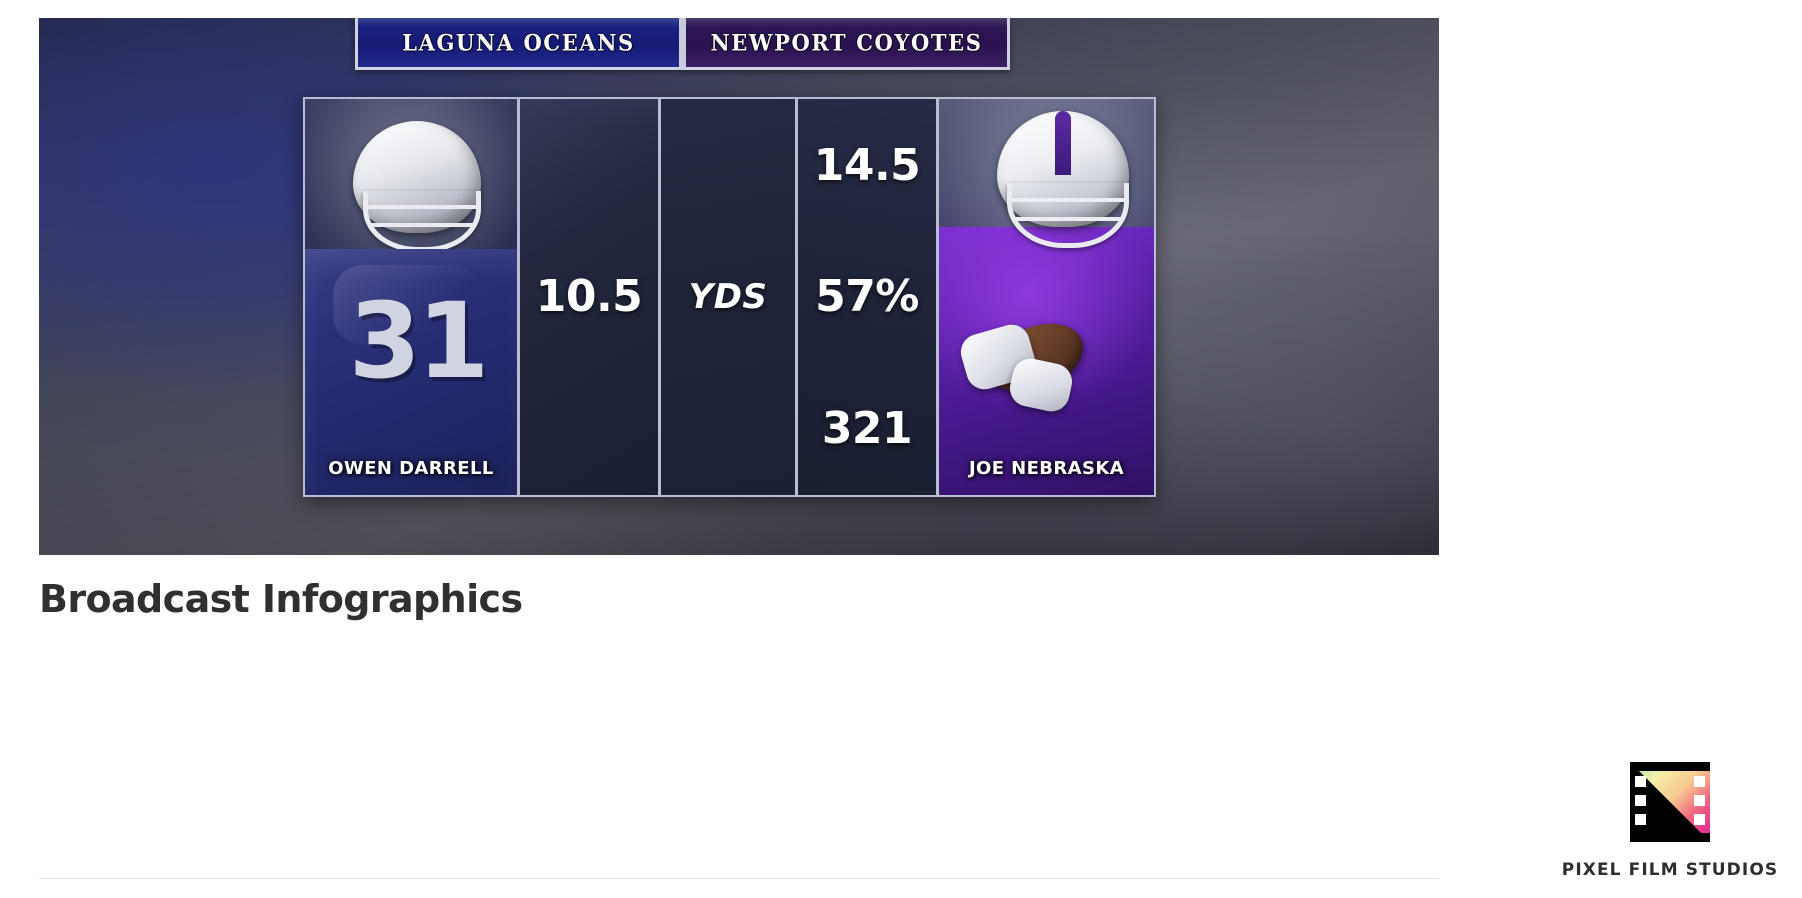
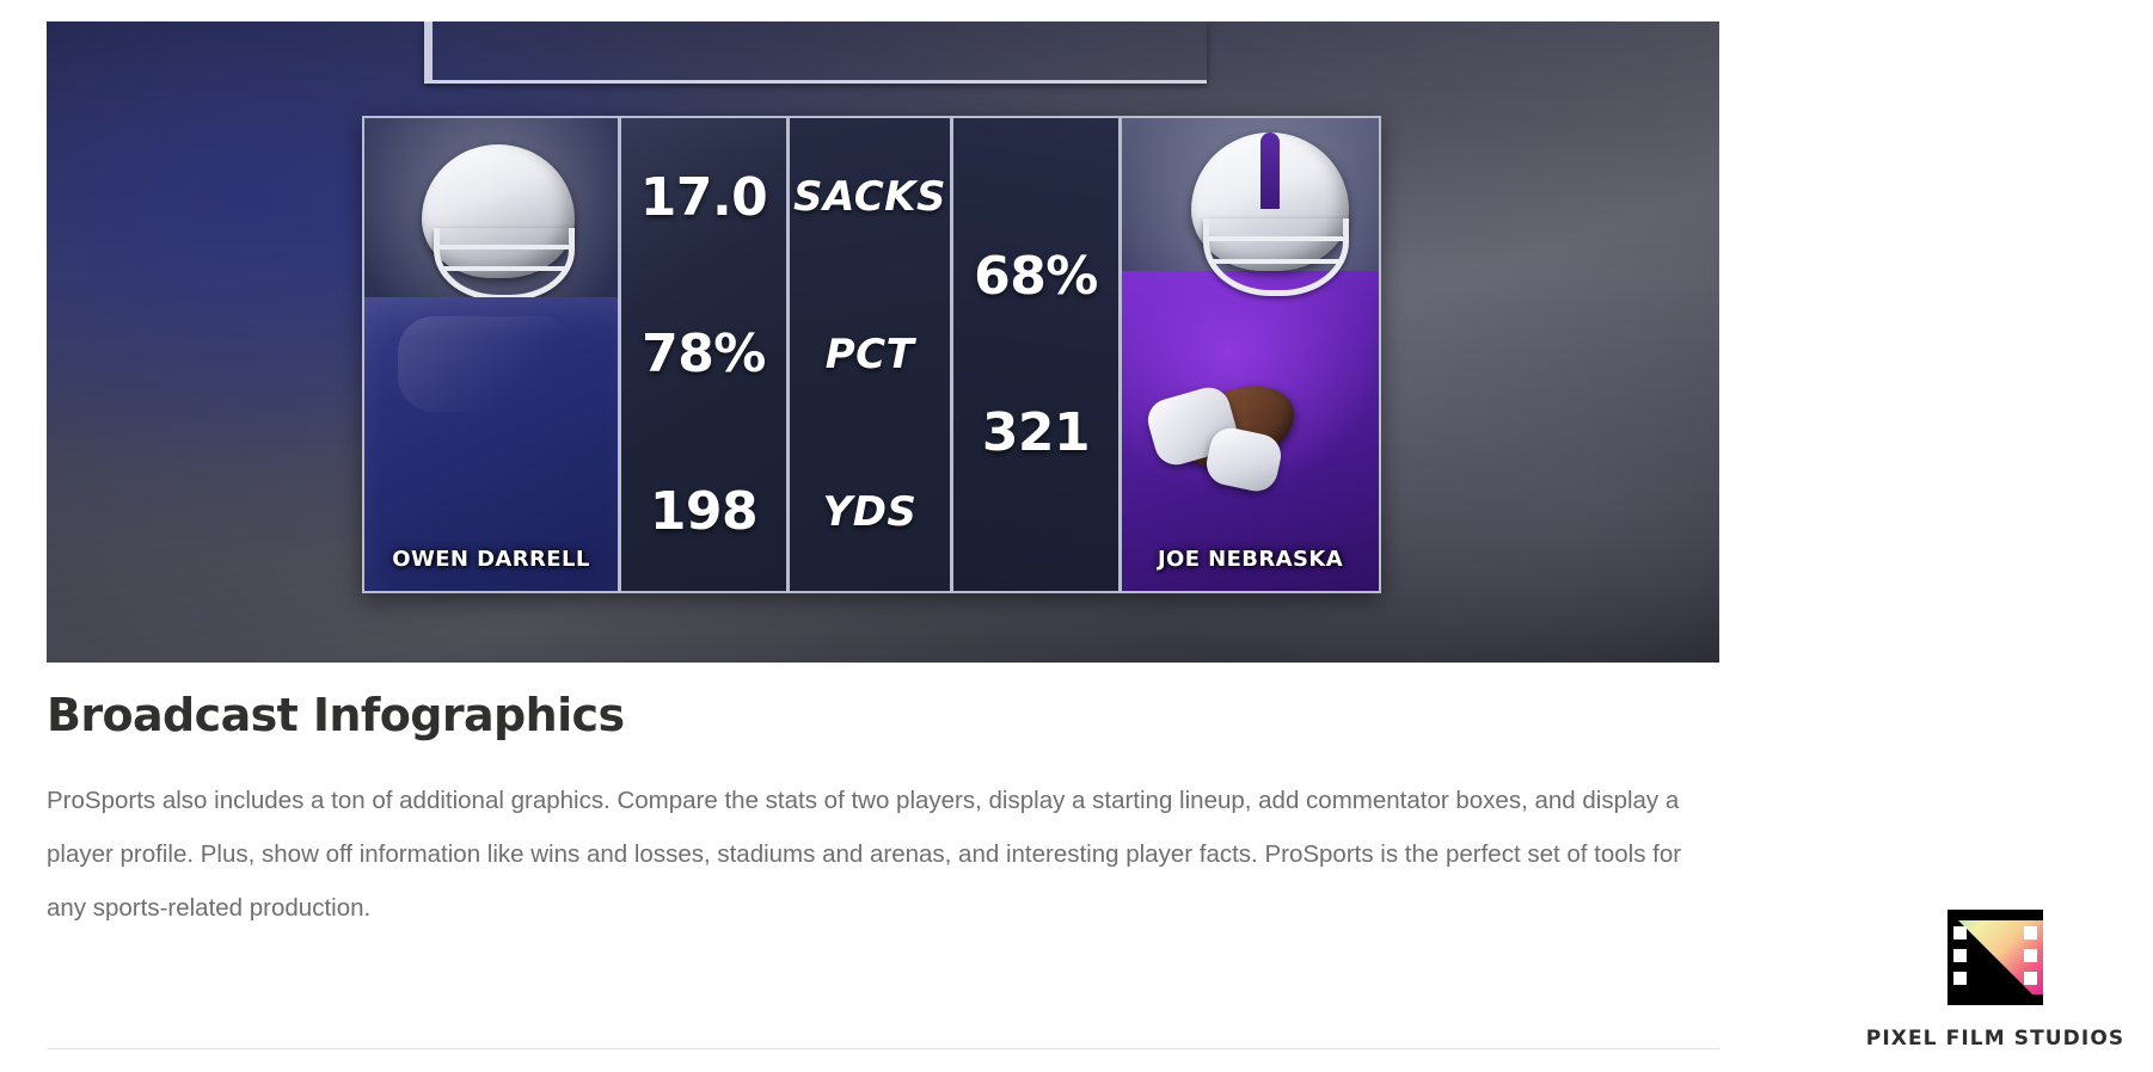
- LAGUNA OCEANS
- NEWPORT COYOTES
- 31
  OWEN DARRELL
- 10.5
+ 17.0
+ 78%
+ 198
+ SACKS
+ PCT
  YDS
- 14.5
- 57%
+ 68%
  321
  JOE NEBRASKA
  Broadcast Infographics
+ ProSports also includes a ton of additional graphics. Compare the stats of two players, display a starting lineup, add commentator boxes, and display a player profile. Plus, show off information like wins and losses, stadiums and arenas, and interesting player facts. ProSports is the perfect set of tools for any sports-related production.
  PIXEL FILM STUDIOS
